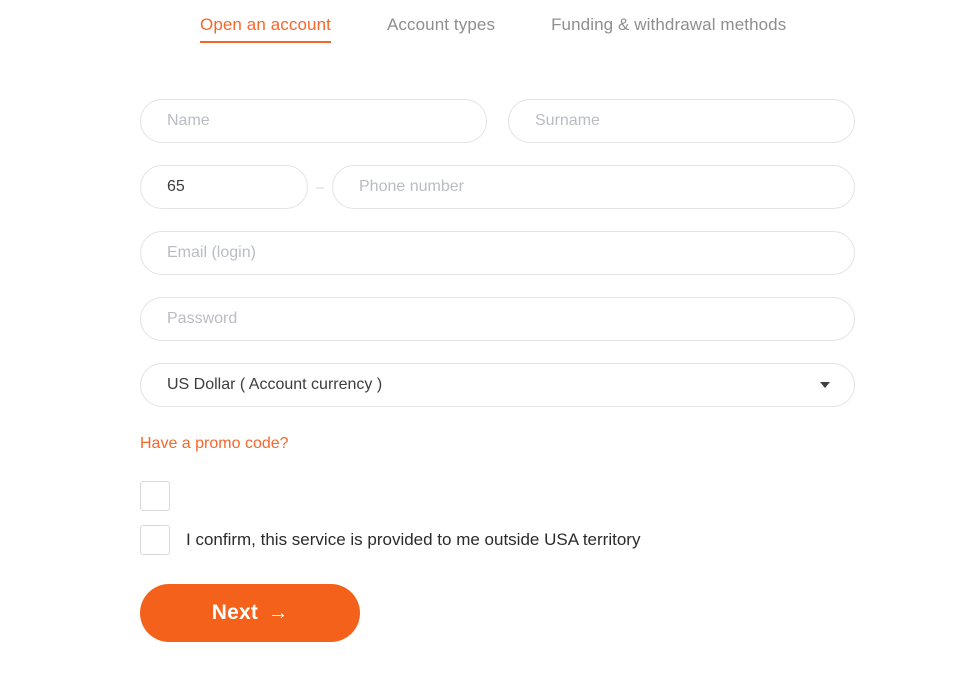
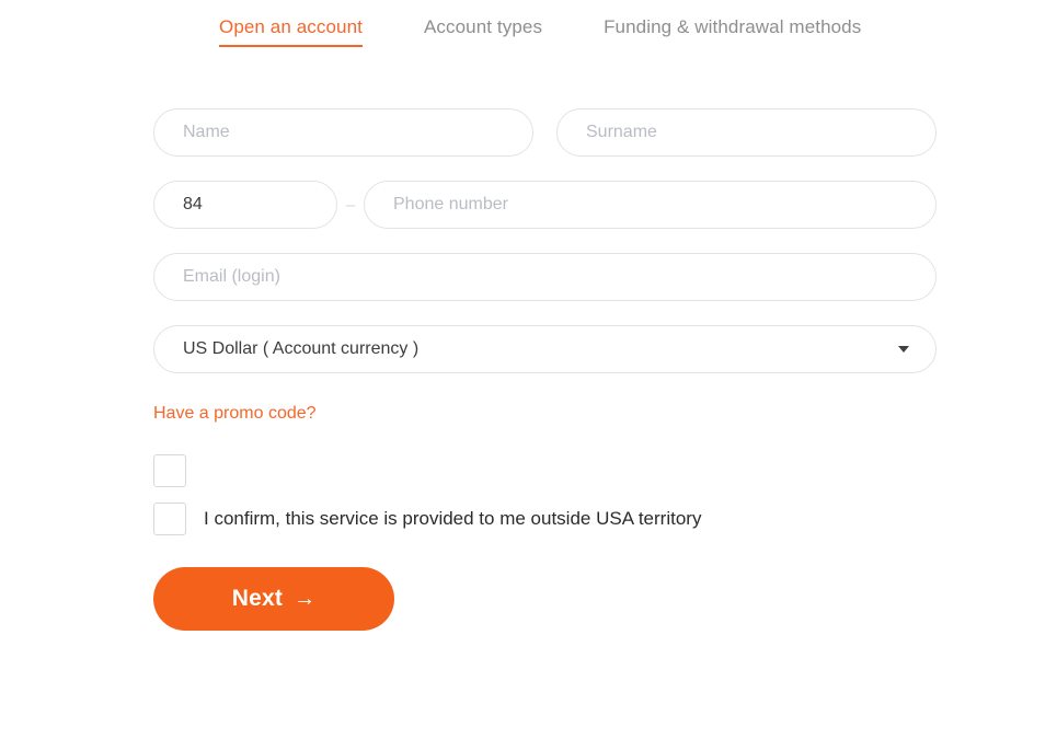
  Open an account
  Account types
  Funding & withdrawal methods
  Name
  Surname
- 65
+ 84
  Phone number
  Email (login)
- Password
  US Dollar ( Account currency )
  Have a promo code?
  I confirm, this service is provided to me outside USA territory
  Next
  →
